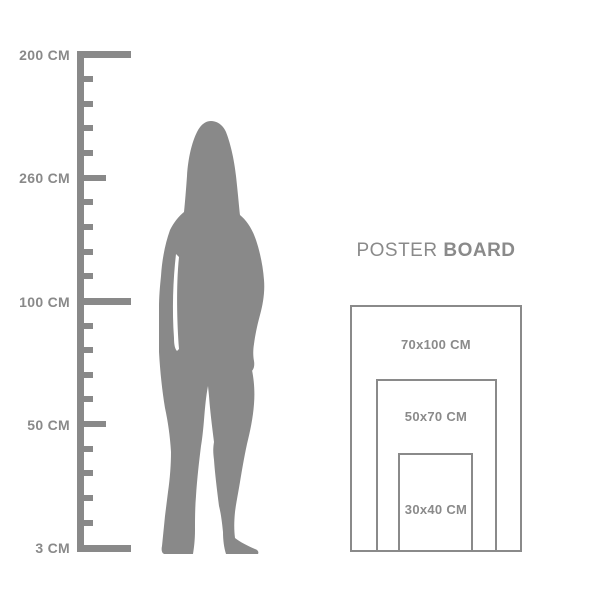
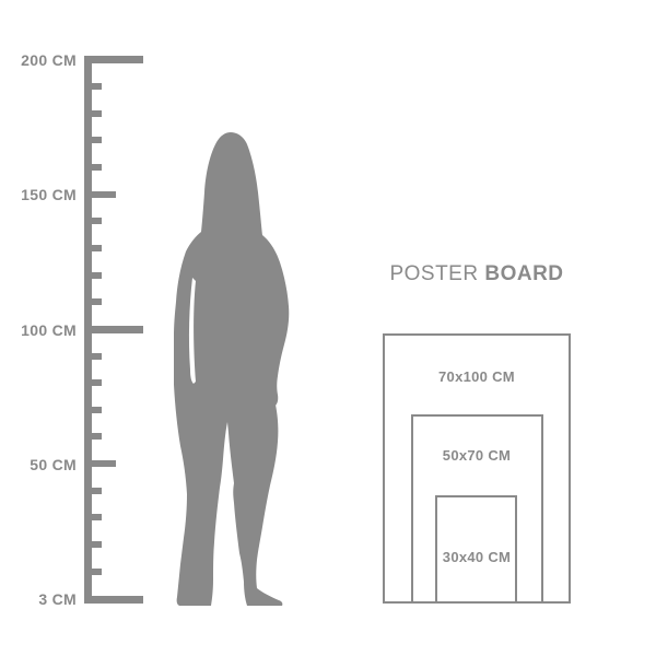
  200 CM
- 260 CM
+ 150 CM
  100 CM
  50 CM
  3 CM
  POSTER BOARD
  70x100 CM
  50x70 CM
  30x40 CM
